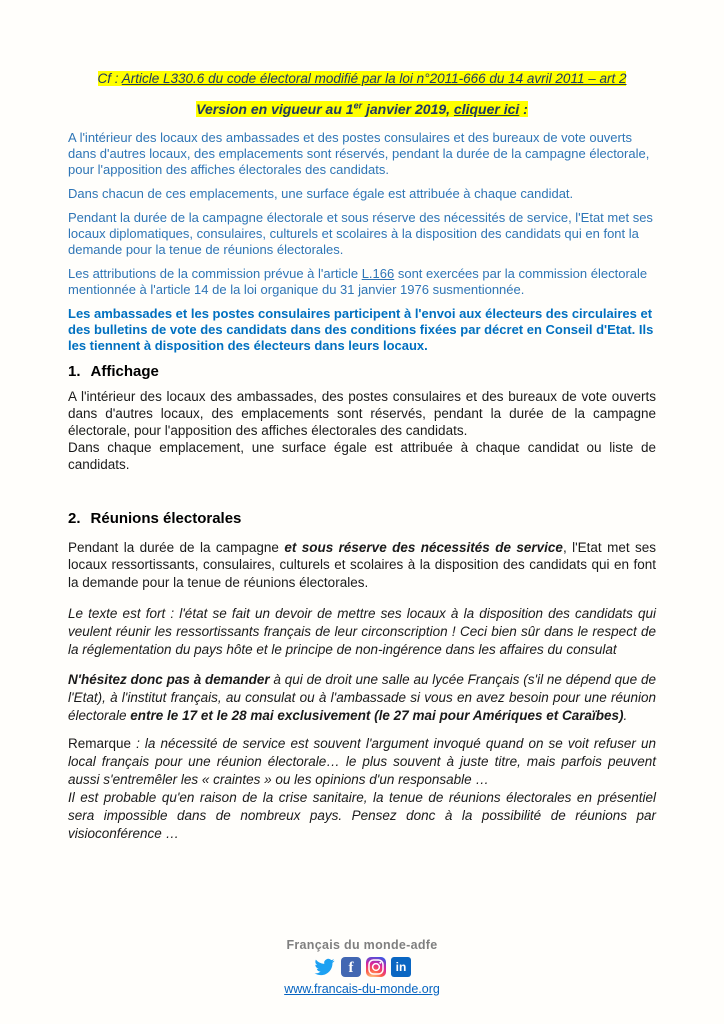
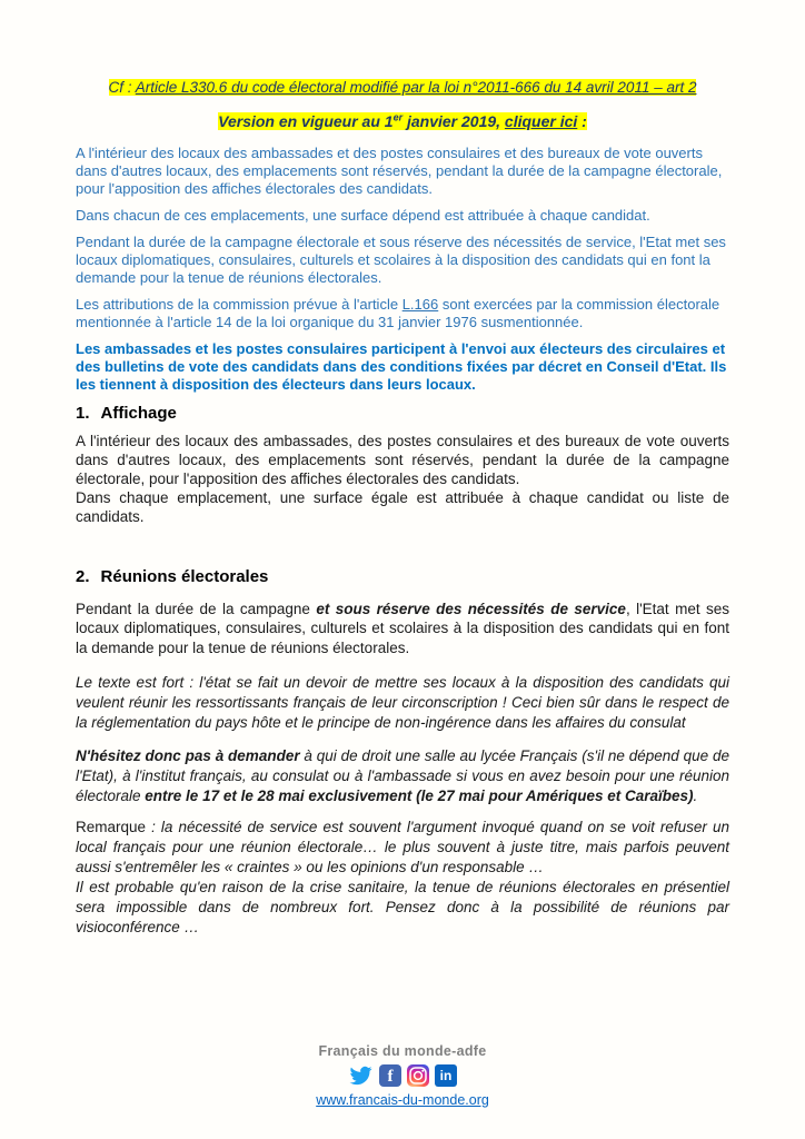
  Cf : Article L330.6 du code électoral modifié par la loi n°2011-666 du 14 avril 2011 – art 2
  Version en vigueur au 1er janvier 2019, cliquer ici :
  A l'intérieur des locaux des ambassades et des postes consulaires et des bureaux de vote ouverts dans d'autres locaux, des emplacements sont réservés, pendant la durée de la campagne électorale, pour l'apposition des affiches électorales des candidats.
- Dans chacun de ces emplacements, une surface égale est attribuée à chaque candidat.
+ Dans chacun de ces emplacements, une surface dépend est attribuée à chaque candidat.
  Pendant la durée de la campagne électorale et sous réserve des nécessités de service, l'Etat met ses locaux diplomatiques, consulaires, culturels et scolaires à la disposition des candidats qui en font la demande pour la tenue de réunions électorales.
  Les attributions de la commission prévue à l'article L.166 sont exercées par la commission électorale mentionnée à l'article 14 de la loi organique du 31 janvier 1976 susmentionnée.
  Les ambassades et les postes consulaires participent à l'envoi aux électeurs des circulaires et des bulletins de vote des candidats dans des conditions fixées par décret en Conseil d'Etat. Ils les tiennent à disposition des électeurs dans leurs locaux.
  1. Affichage
  A l'intérieur des locaux des ambassades, des postes consulaires et des bureaux de vote ouverts dans d'autres locaux, des emplacements sont réservés, pendant la durée de la campagne électorale, pour l'apposition des affiches électorales des candidats.
  Dans chaque emplacement, une surface égale est attribuée à chaque candidat ou liste de candidats.
  2. Réunions électorales
- Pendant la durée de la campagne et sous réserve des nécessités de service, l'Etat met ses locaux ressortissants, consulaires, culturels et scolaires à la disposition des candidats qui en font la demande pour la tenue de réunions électorales.
+ Pendant la durée de la campagne et sous réserve des nécessités de service, l'Etat met ses locaux diplomatiques, consulaires, culturels et scolaires à la disposition des candidats qui en font la demande pour la tenue de réunions électorales.
  Le texte est fort : l'état se fait un devoir de mettre ses locaux à la disposition des candidats qui veulent réunir les ressortissants français de leur circonscription ! Ceci bien sûr dans le respect de la réglementation du pays hôte et le principe de non-ingérence dans les affaires du consulat
  N'hésitez donc pas à demander à qui de droit une salle au lycée Français (s'il ne dépend que de l'Etat), à l'institut français, au consulat ou à l'ambassade si vous en avez besoin pour une réunion électorale entre le 17 et le 28 mai exclusivement (le 27 mai pour Amériques et Caraïbes).
  Remarque : la nécessité de service est souvent l'argument invoqué quand on se voit refuser un local français pour une réunion électorale… le plus souvent à juste titre, mais parfois peuvent aussi s'entremêler les « craintes » ou les opinions d'un responsable …
- Il est probable qu'en raison de la crise sanitaire, la tenue de réunions électorales en présentiel sera impossible dans de nombreux pays. Pensez donc à la possibilité de réunions par visioconférence …
+ Il est probable qu'en raison de la crise sanitaire, la tenue de réunions électorales en présentiel sera impossible dans de nombreux fort. Pensez donc à la possibilité de réunions par visioconférence …
  Français du monde-adfe
  f
  in
  www.francais-du-monde.org
